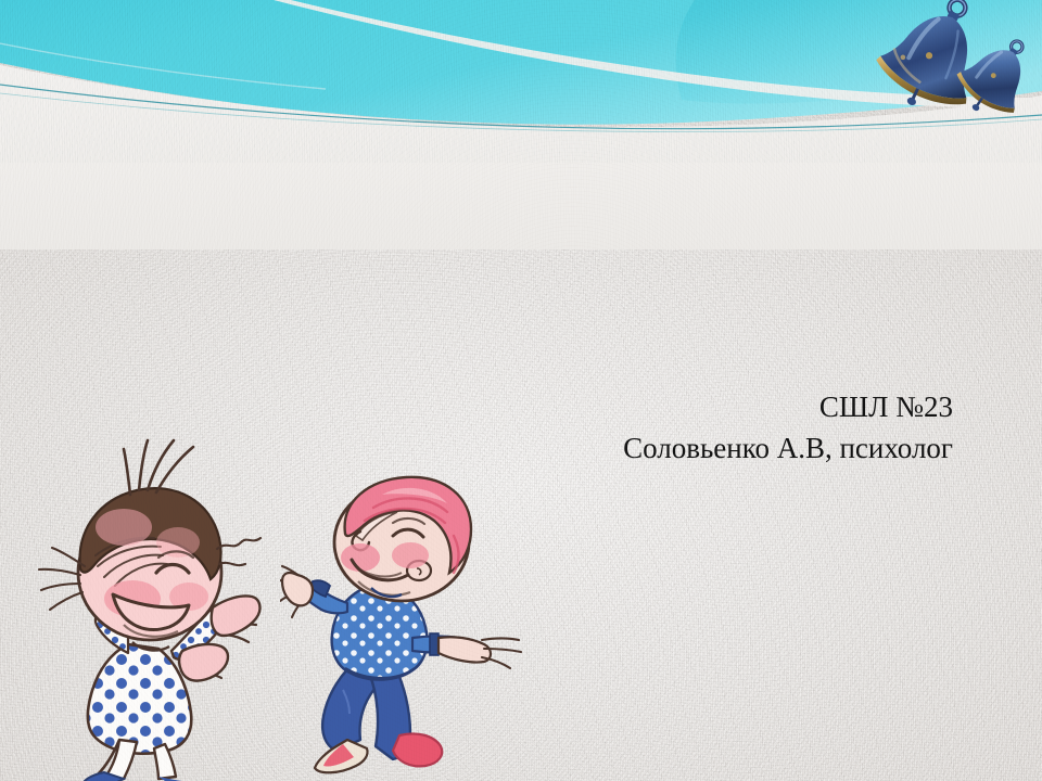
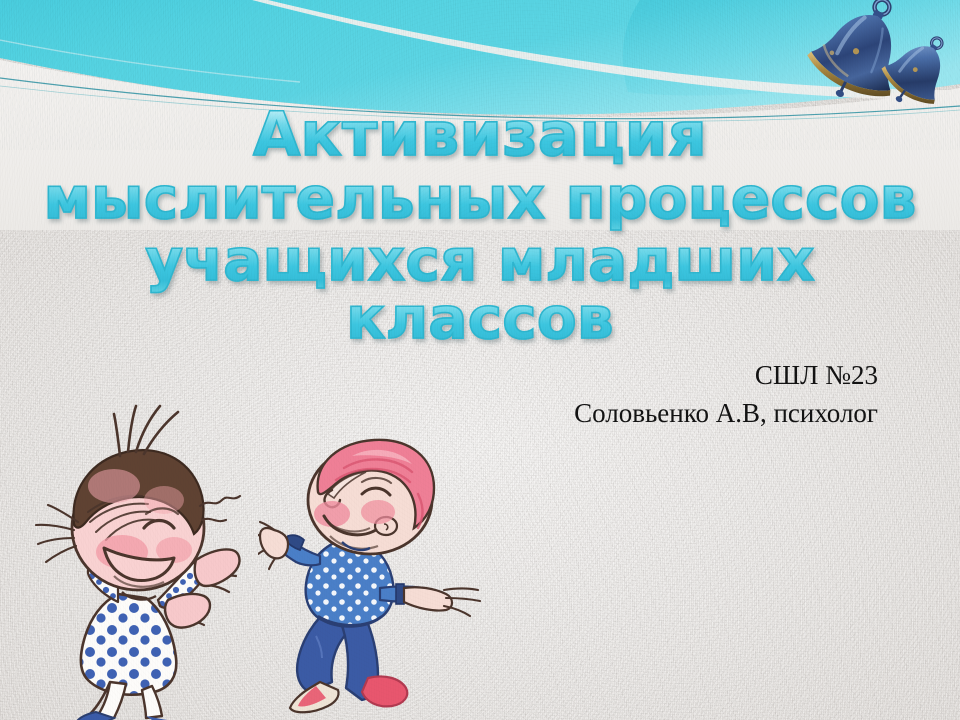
+ Активизация
+ мыслительных процессов
+ учащихся младших классов
  СШЛ №23
  Соловьенко А.В, психолог
